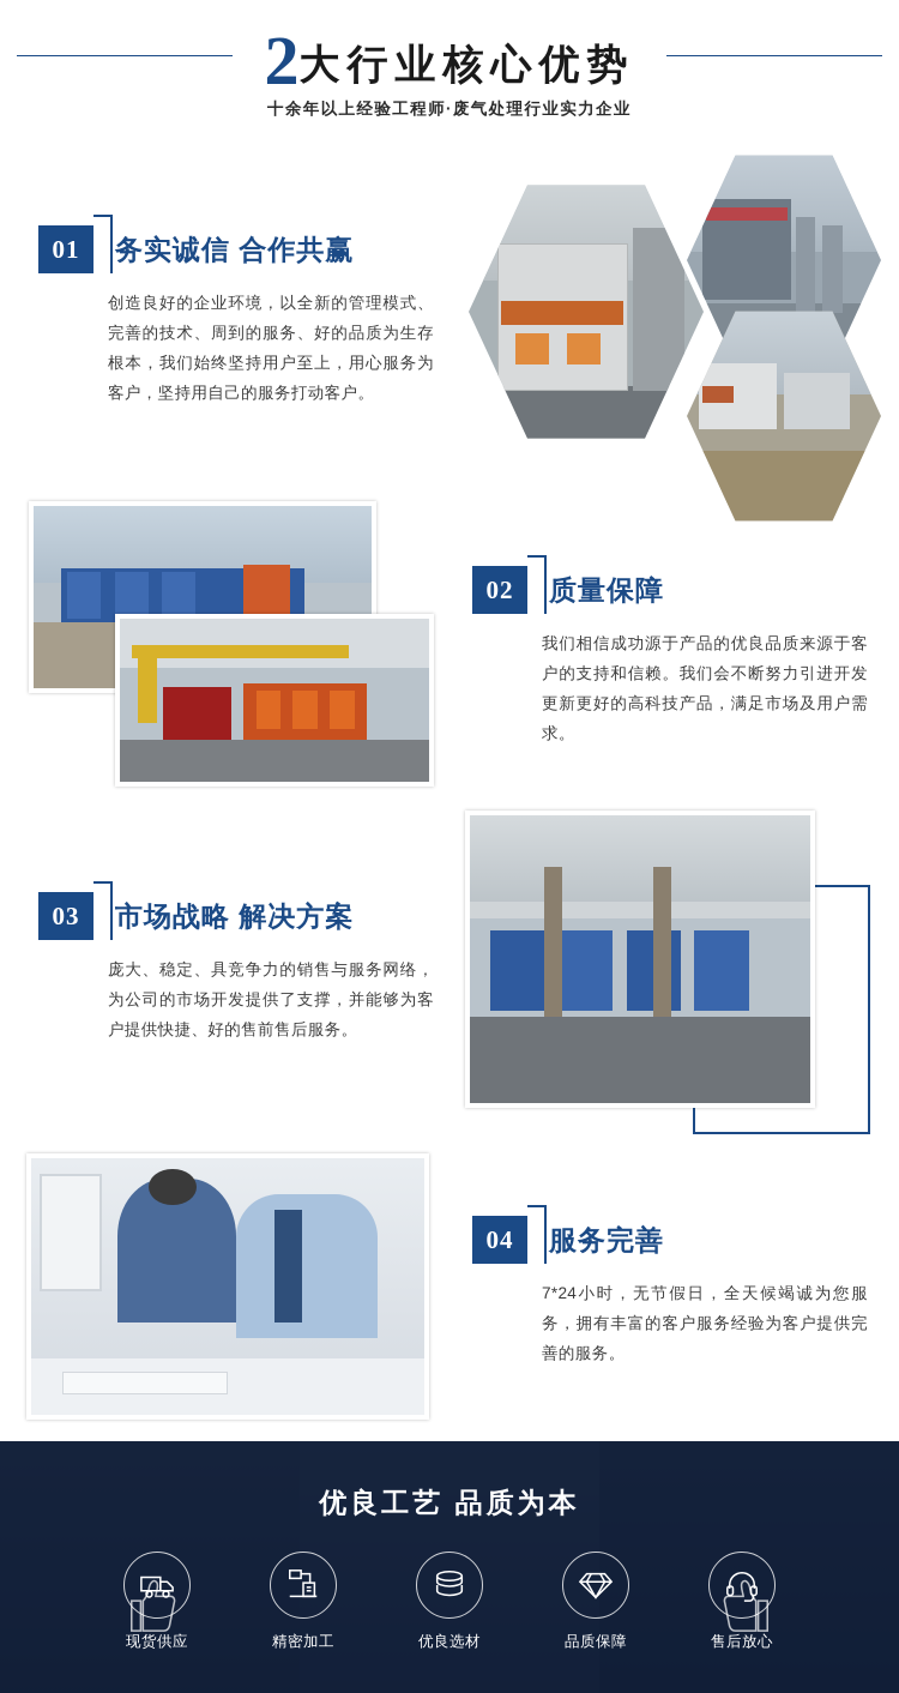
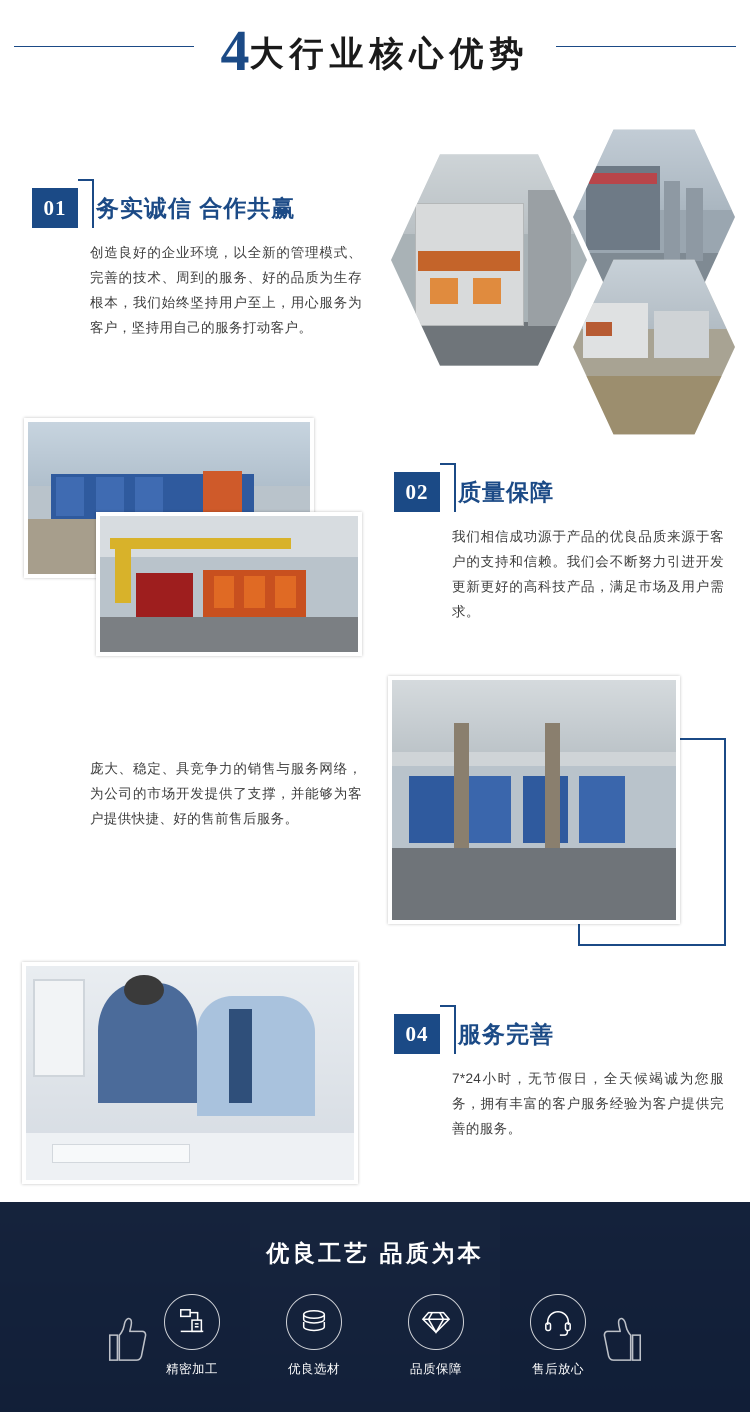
- 2
+ 4
  大行业核心优势
- 十余年以上经验工程师·废气处理行业实力企业
  01
  务实诚信 合作共赢
  创造良好的企业环境，以全新的管理模式、完善的技术、周到的服务、好的品质为生存根本，我们始终坚持用户至上，用心服务为客户，坚持用自己的服务打动客户。
  02
  质量保障
  我们相信成功源于产品的优良品质来源于客户的支持和信赖。我们会不断努力引进开发更新更好的高科技产品，满足市场及用户需求。
- 03
- 市场战略 解决方案
  庞大、稳定、具竞争力的销售与服务网络，为公司的市场开发提供了支撑，并能够为客户提供快捷、好的售前售后服务。
  04
  服务完善
  7*24小时，无节假日，全天候竭诚为您服务，拥有丰富的客户服务经验为客户提供完善的服务。
  优良工艺 品质为本
- 现货供应
  精密加工
  优良选材
  品质保障
  售后放心
